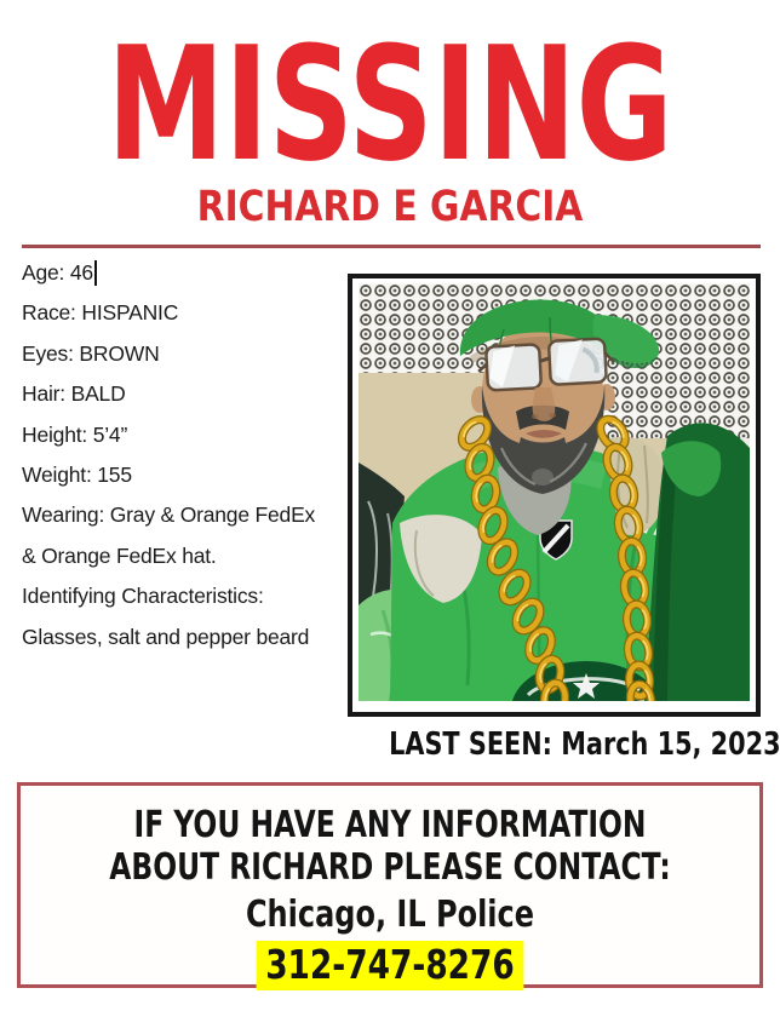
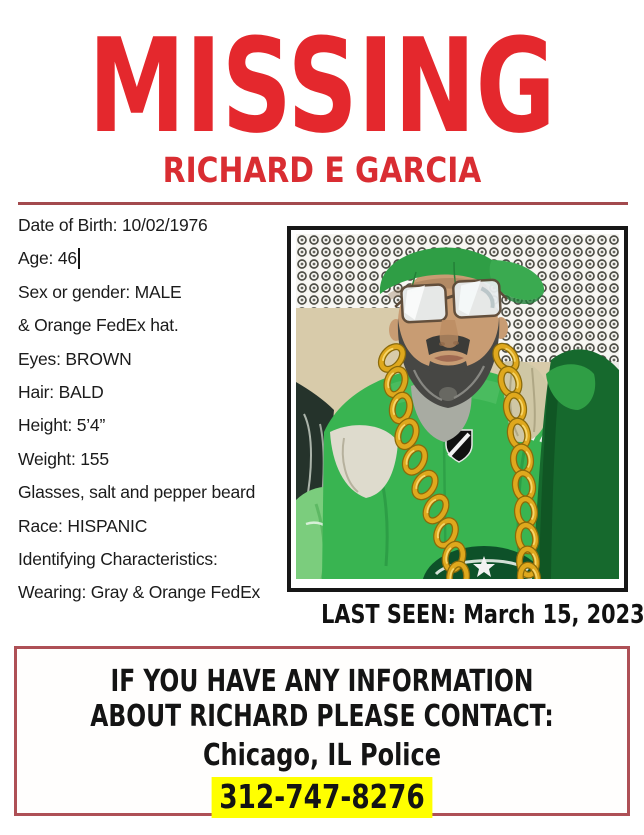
  MISSING
  RICHARD E GARCIA
+ Date of Birth: 10/02/1976
  Age: 46
+ Sex or gender: MALE
- Race: HISPANIC
+ & Orange FedEx hat.
  Eyes: BROWN
  Hair: BALD
  Height: 5’4”
  Weight: 155
- Wearing: Gray & Orange FedEx
+ Glasses, salt and pepper beard
- & Orange FedEx hat.
+ Race: HISPANIC
  Identifying Characteristics:
- Glasses, salt and pepper beard
+ Wearing: Gray & Orange FedEx
  LAST SEEN: March 15, 2023
  IF YOU HAVE ANY INFORMATION
  ABOUT RICHARD PLEASE CONTACT:
  Chicago, IL Police
  312-747-8276
